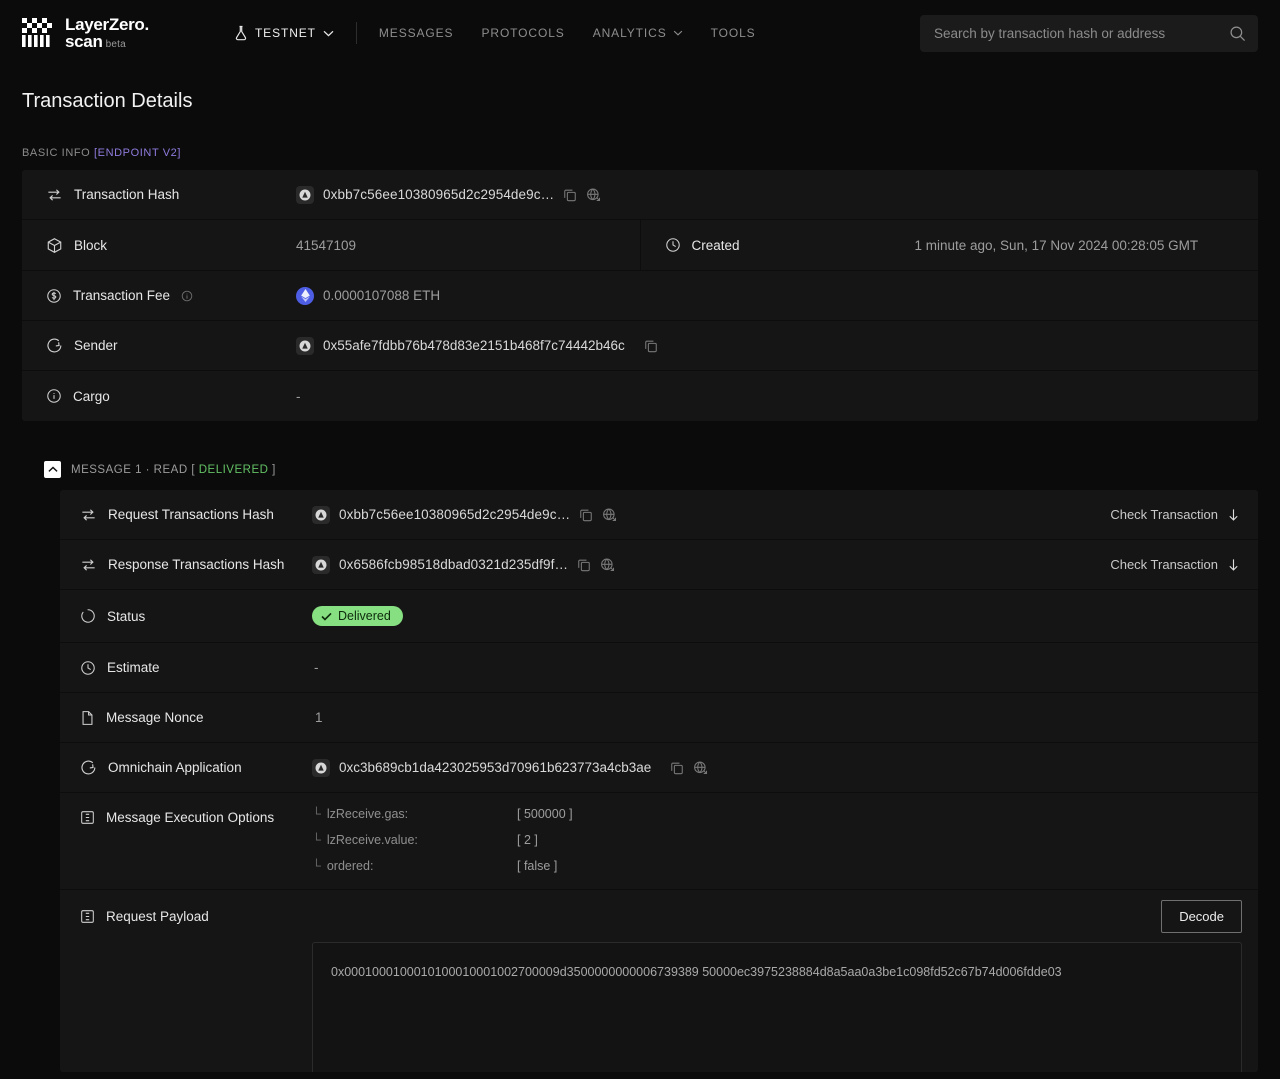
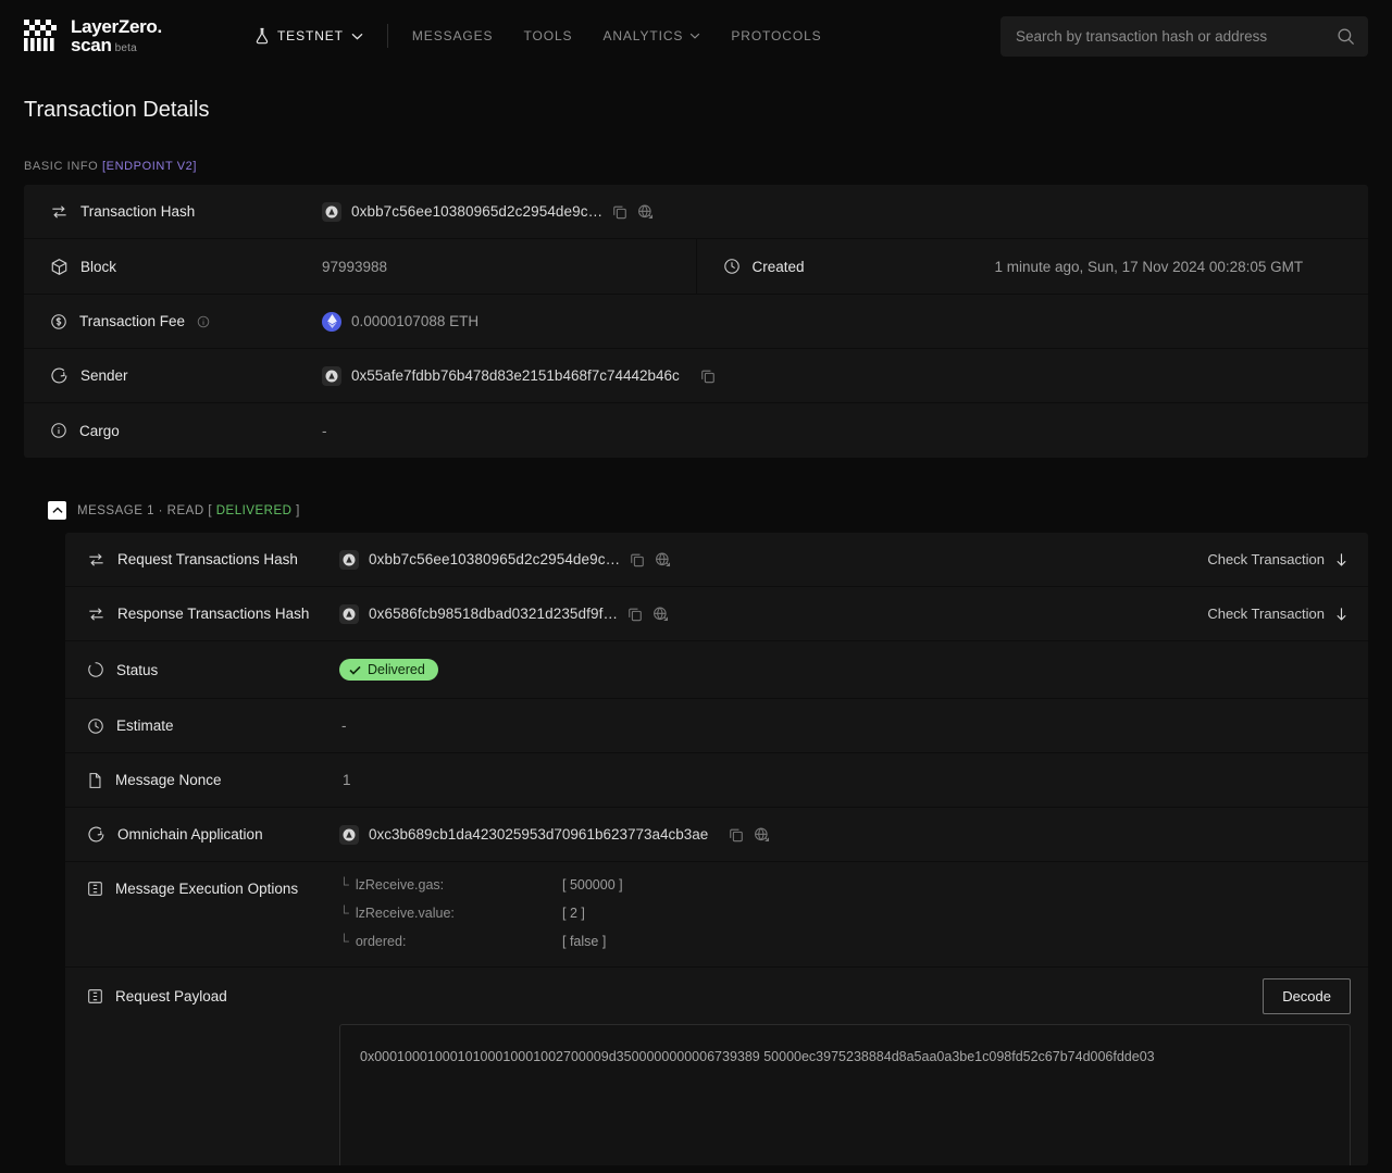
  LayerZero.
  scan beta
  TESTNET
  MESSAGES
- PROTOCOLS
+ TOOLS
  ANALYTICS
- TOOLS
+ PROTOCOLS
  Search by transaction hash or address
  Transaction Details
  BASIC INFO [ENDPOINT V2]
  Transaction Hash
  0xbb7c56ee10380965d2c2954de9c…
  Block
- 41547109
+ 97993988
  Created
  1 minute ago, Sun, 17 Nov 2024 00:28:05 GMT
  Transaction Fee
  0.0000107088 ETH
  Sender
  0x55afe7fdbb76b478d83e2151b468f7c74442b46c
  Cargo
  -
  MESSAGE 1 · READ [ DELIVERED ]
  Request Transactions Hash
  0xbb7c56ee10380965d2c2954de9c…
  Check Transaction
  Response Transactions Hash
  0x6586fcb98518dbad0321d235df9f…
  Check Transaction
  Status
  Delivered
  Estimate
  -
  Message Nonce
  1
  Omnichain Application
  0xc3b689cb1da423025953d70961b623773a4cb3ae
  Message Execution Options
  └ lzReceive.gas:
  [ 500000 ]
  └ lzReceive.value:
  [ 2 ]
  └ ordered:
  [ false ]
  Request Payload
  Decode
  0x0001000100010100010001002700009d3500000000006739389 50000ec3975238884d8a5aa0a3be1c098fd52c67b74d006fdde03
